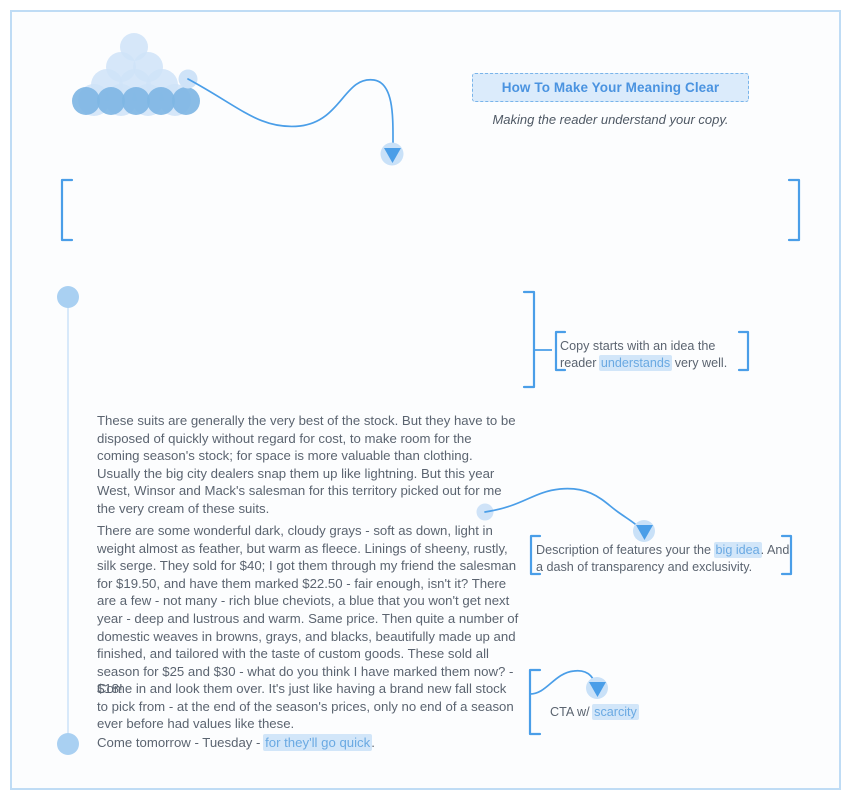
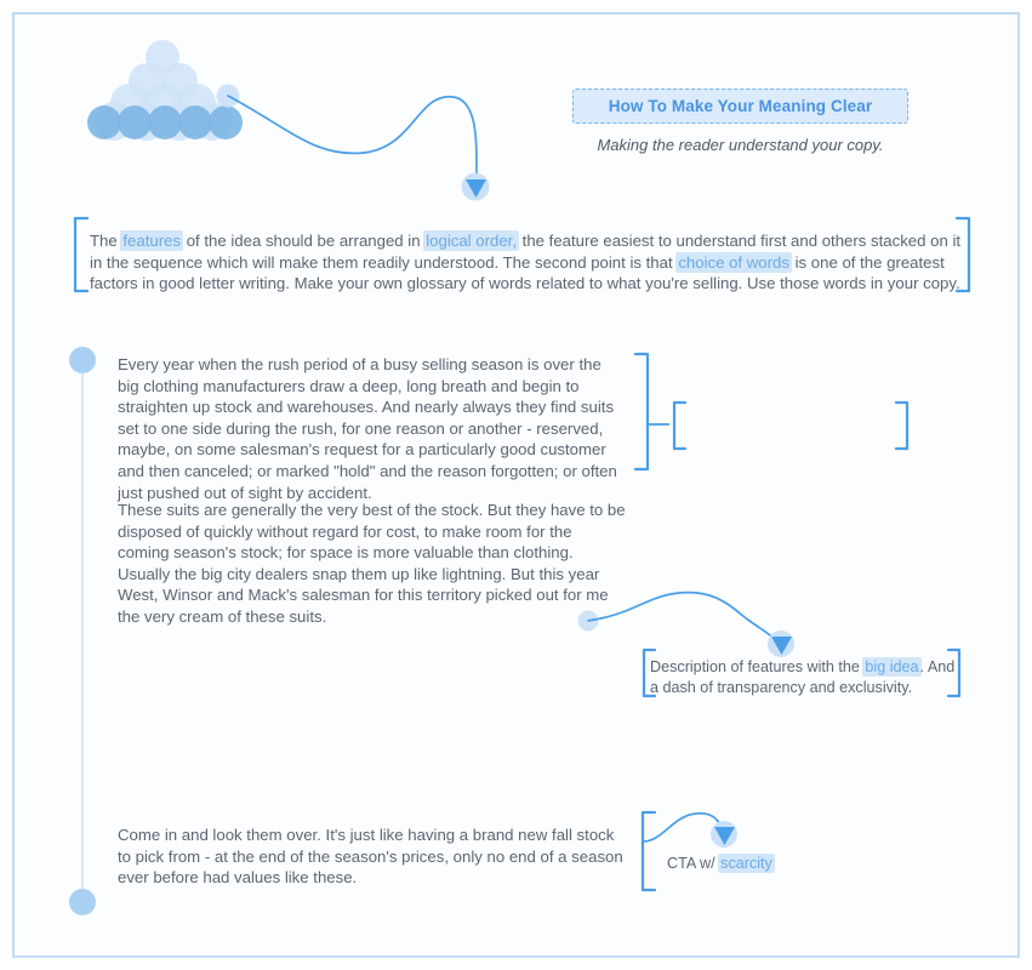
  How To Make Your Meaning Clear
  Making the reader understand your copy.
+ The features of the idea should be arranged in logical order, the feature easiest to understand first and others stacked on it in the sequence which will make them readily understood. The second point is that choice of words is one of the greatest factors in good letter writing. Make your own glossary of words related to what you're selling. Use those words in your copy.
+ Every year when the rush period of a busy selling season is over the big clothing manufacturers draw a deep, long breath and begin to straighten up stock and warehouses. And nearly always they find suits set to one side during the rush, for one reason or another - reserved, maybe, on some salesman's request for a particularly good customer and then canceled; or marked "hold" and the reason forgotten; or often just pushed out of sight by accident.
  These suits are generally the very best of the stock. But they have to be disposed of quickly without regard for cost, to make room for the coming season's stock; for space is more valuable than clothing. Usually the big city dealers snap them up like lightning. But this year West, Winsor and Mack's salesman for this territory picked out for me the very cream of these suits.
- There are some wonderful dark, cloudy grays - soft as down, light in weight almost as feather, but warm as fleece. Linings of sheeny, rustly, silk serge. They sold for $40; I got them through my friend the salesman for $19.50, and have them marked $22.50 - fair enough, isn't it? There are a few - not many - rich blue cheviots, a blue that you won't get next year - deep and lustrous and warm. Same price. Then quite a number of domestic weaves in browns, grays, and blacks, beautifully made up and finished, and tailored with the taste of custom goods. These sold all season for $25 and $30 - what do you think I have marked them now? - $18!
  Come in and look them over. It's just like having a brand new fall stock to pick from - at the end of the season's prices, only no end of a season ever before had values like these.
- Come tomorrow - Tuesday - for they'll go quick.
- Copy starts with an idea the reader understands very well.
- Description of features your the big idea. And a dash of transparency and exclusivity.
+ Description of features with the big idea. And a dash of transparency and exclusivity.
  CTA w/ scarcity
